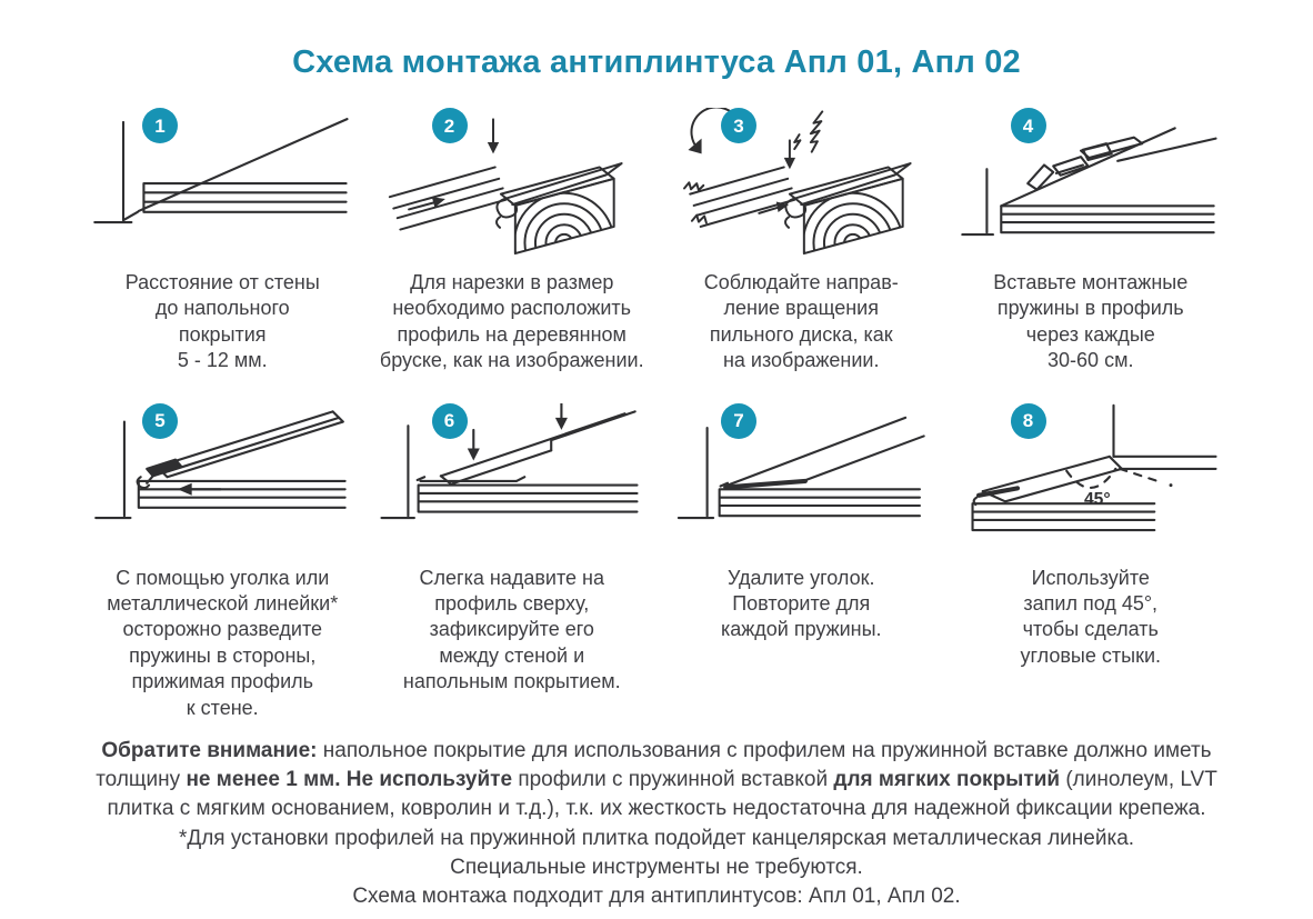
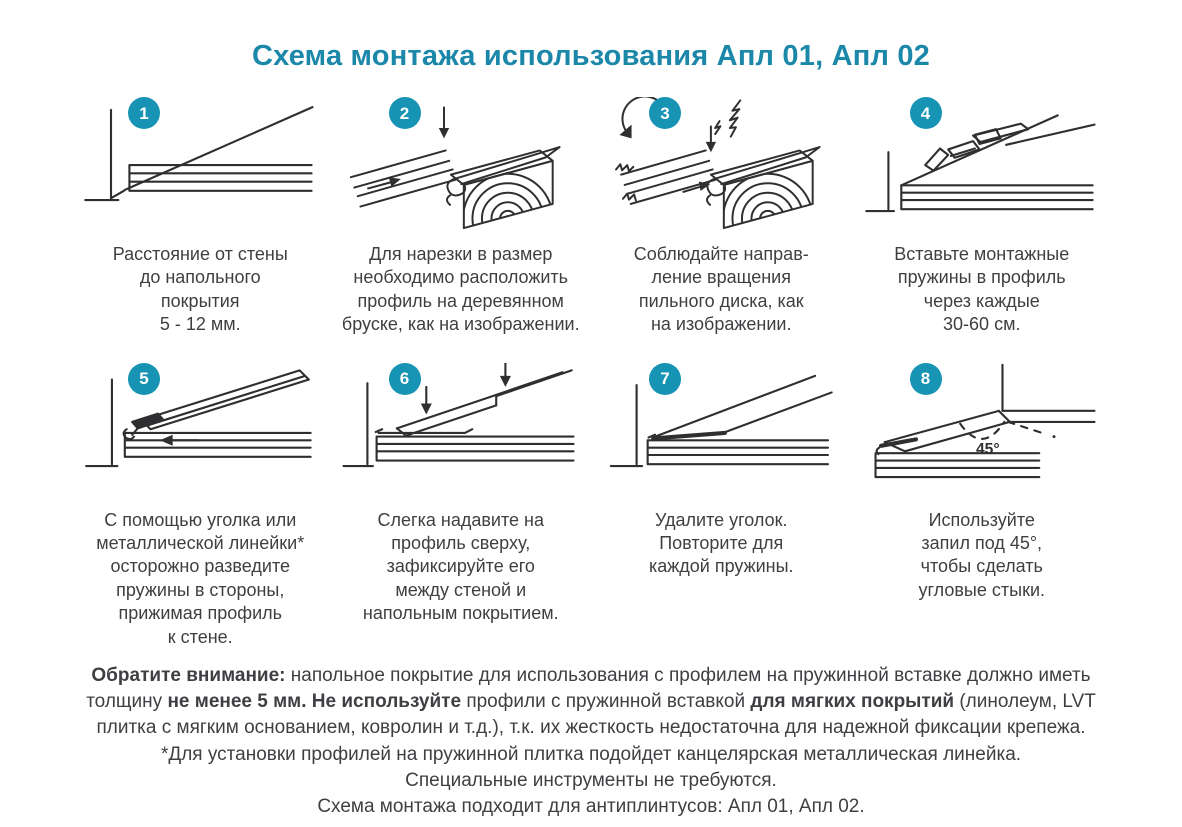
- Схема монтажа антиплинтуса Апл 01, Апл 02
+ Схема монтажа использования Апл 01, Апл 02
  1
  Расстояние от стены
  до напольного
  покрытия
  5 - 12 мм.
  2
  Для нарезки в размер
  необходимо расположить
  профиль на деревянном
  бруске, как на изображении.
  3
  Соблюдайте направ-
  ление вращения
  пильного диска, как
  на изображении.
  4
  Вставьте монтажные
  пружины в профиль
  через каждые
  30-60 см.
  5
  С помощью уголка или
  металлической линейки*
  осторожно разведите
  пружины в стороны,
  прижимая профиль
  к стене.
  6
  Слегка надавите на
  профиль сверху,
  зафиксируйте его
  между стеной и
  напольным покрытием.
  7
  Удалите уголок.
  Повторите для
  каждой пружины.
  8
  45°
  Используйте
  запил под 45°,
  чтобы сделать
  угловые стыки.
  Обратите внимание: напольное покрытие для использования с профилем на пружинной вставке должно иметь
- толщину не менее 1 мм. Не используйте профили с пружинной вставкой для мягких покрытий (линолеум, LVT
+ толщину не менее 5 мм. Не используйте профили с пружинной вставкой для мягких покрытий (линолеум, LVT
  плитка с мягким основанием, ковролин и т.д.), т.к. их жесткость недостаточна для надежной фиксации крепежа.
  *Для установки профилей на пружинной плитка подойдет канцелярская металлическая линейка.
  Специальные инструменты не требуются.
  Схема монтажа подходит для антиплинтусов: Апл 01, Апл 02.
